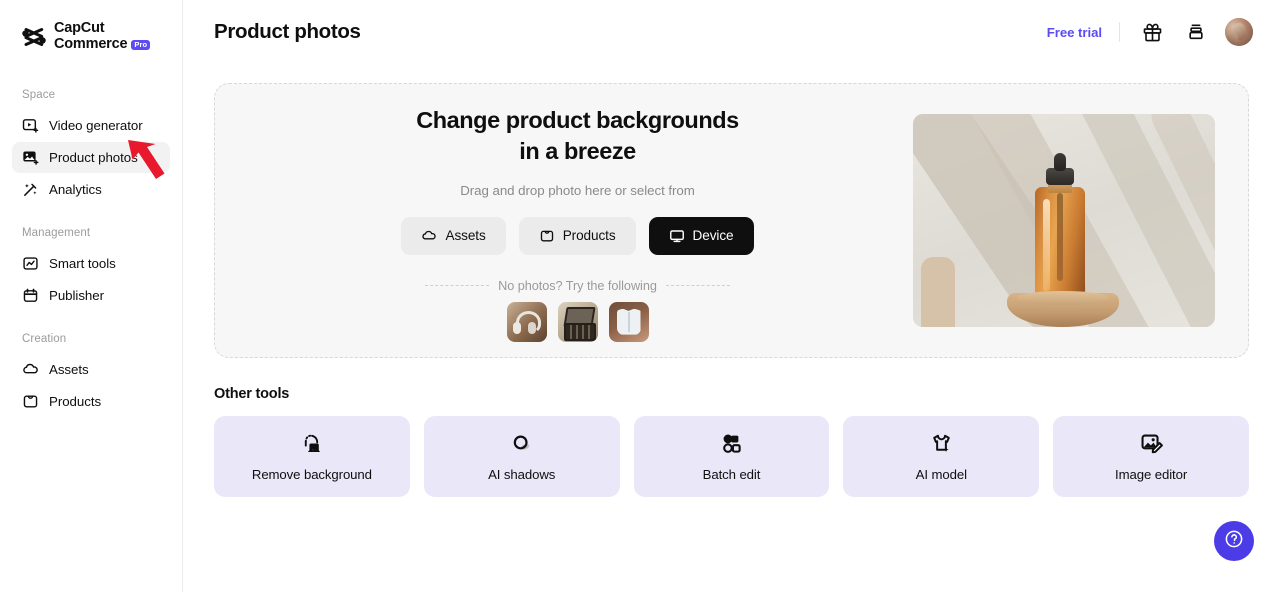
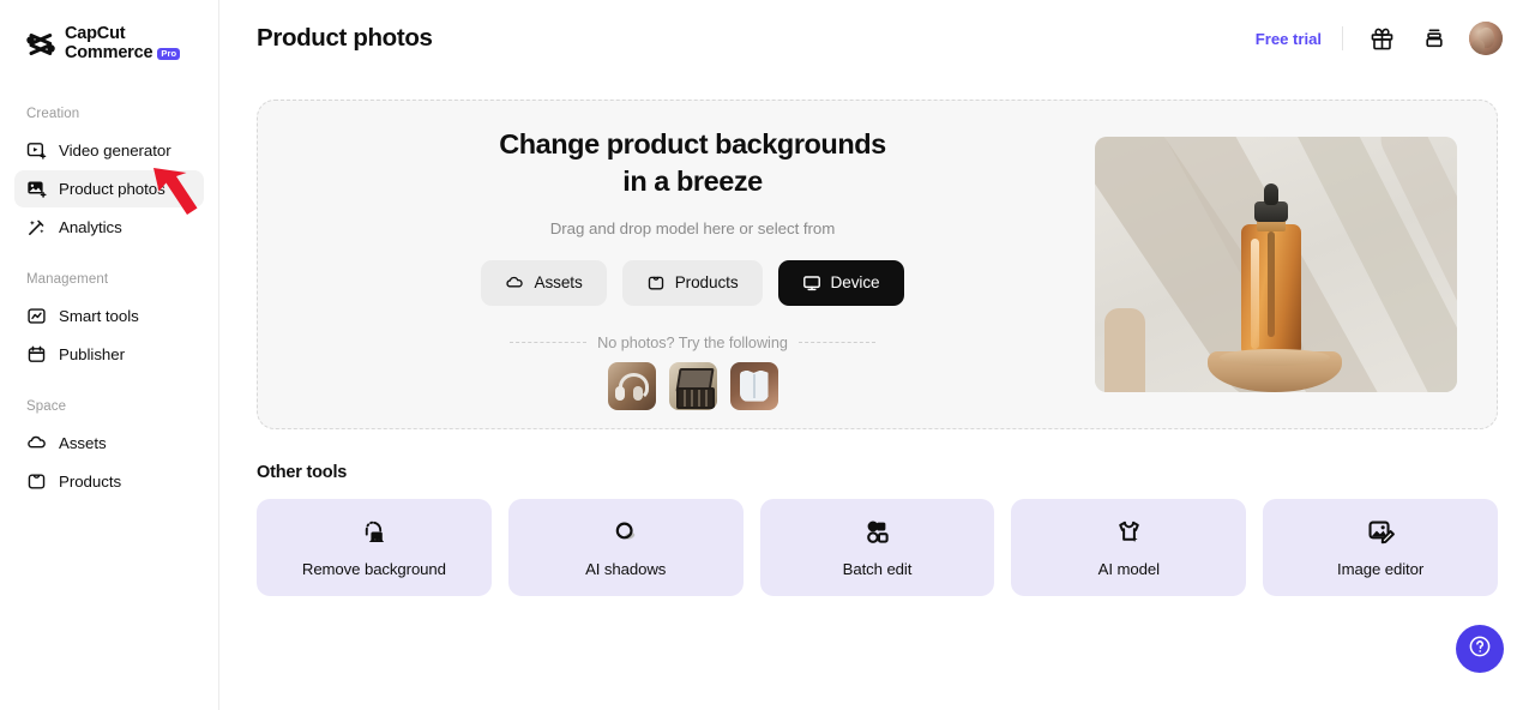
  CapCut
  Commerce
  Pro
- Space
+ Creation
  Video generator
  Product photos
  Analytics
  Management
  Smart tools
  Publisher
- Creation
+ Space
  Assets
  Products
  Product photos
  Free trial
  Change product backgrounds in a breeze
- Drag and drop photo here or select from
+ Drag and drop model here or select from
  Assets
  Products
  Device
  No photos? Try the following
  Other tools
  Remove background
  AI shadows
  Batch edit
  AI model
  Image editor
